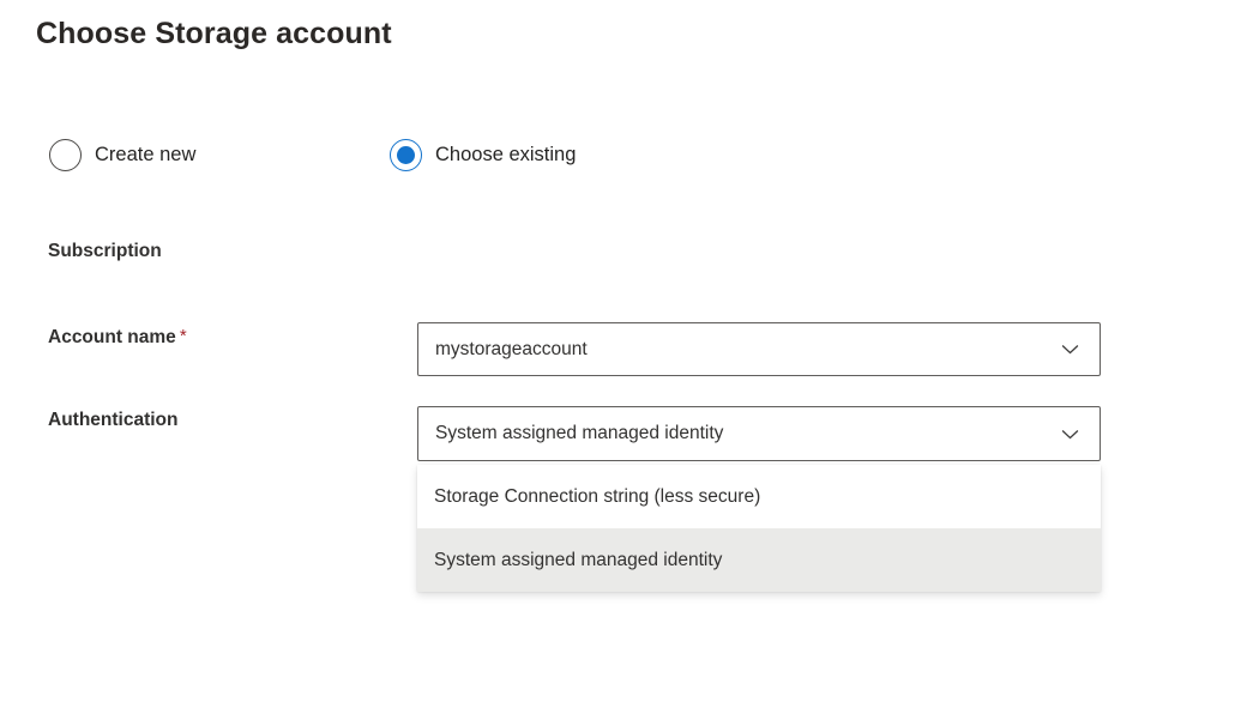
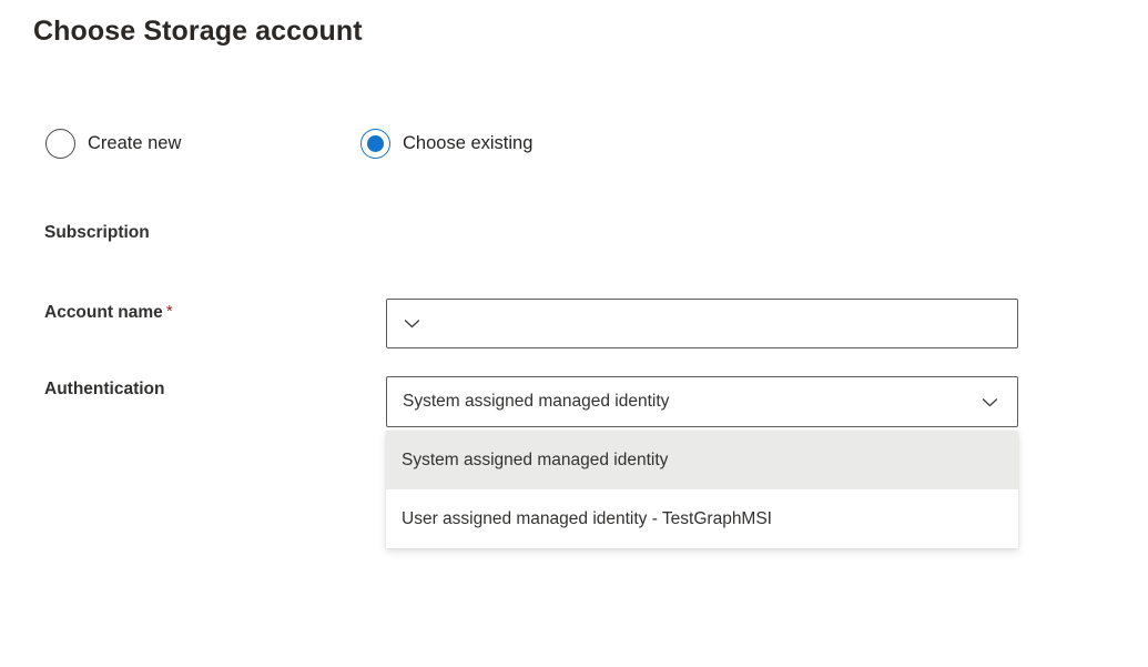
  Choose Storage account
  Create new
  Choose existing
  Subscription
  Account name *
- mystorageaccount
  Authentication
  System assigned managed identity
- Storage Connection string (less secure)
  System assigned managed identity
+ User assigned managed identity - TestGraphMSI
